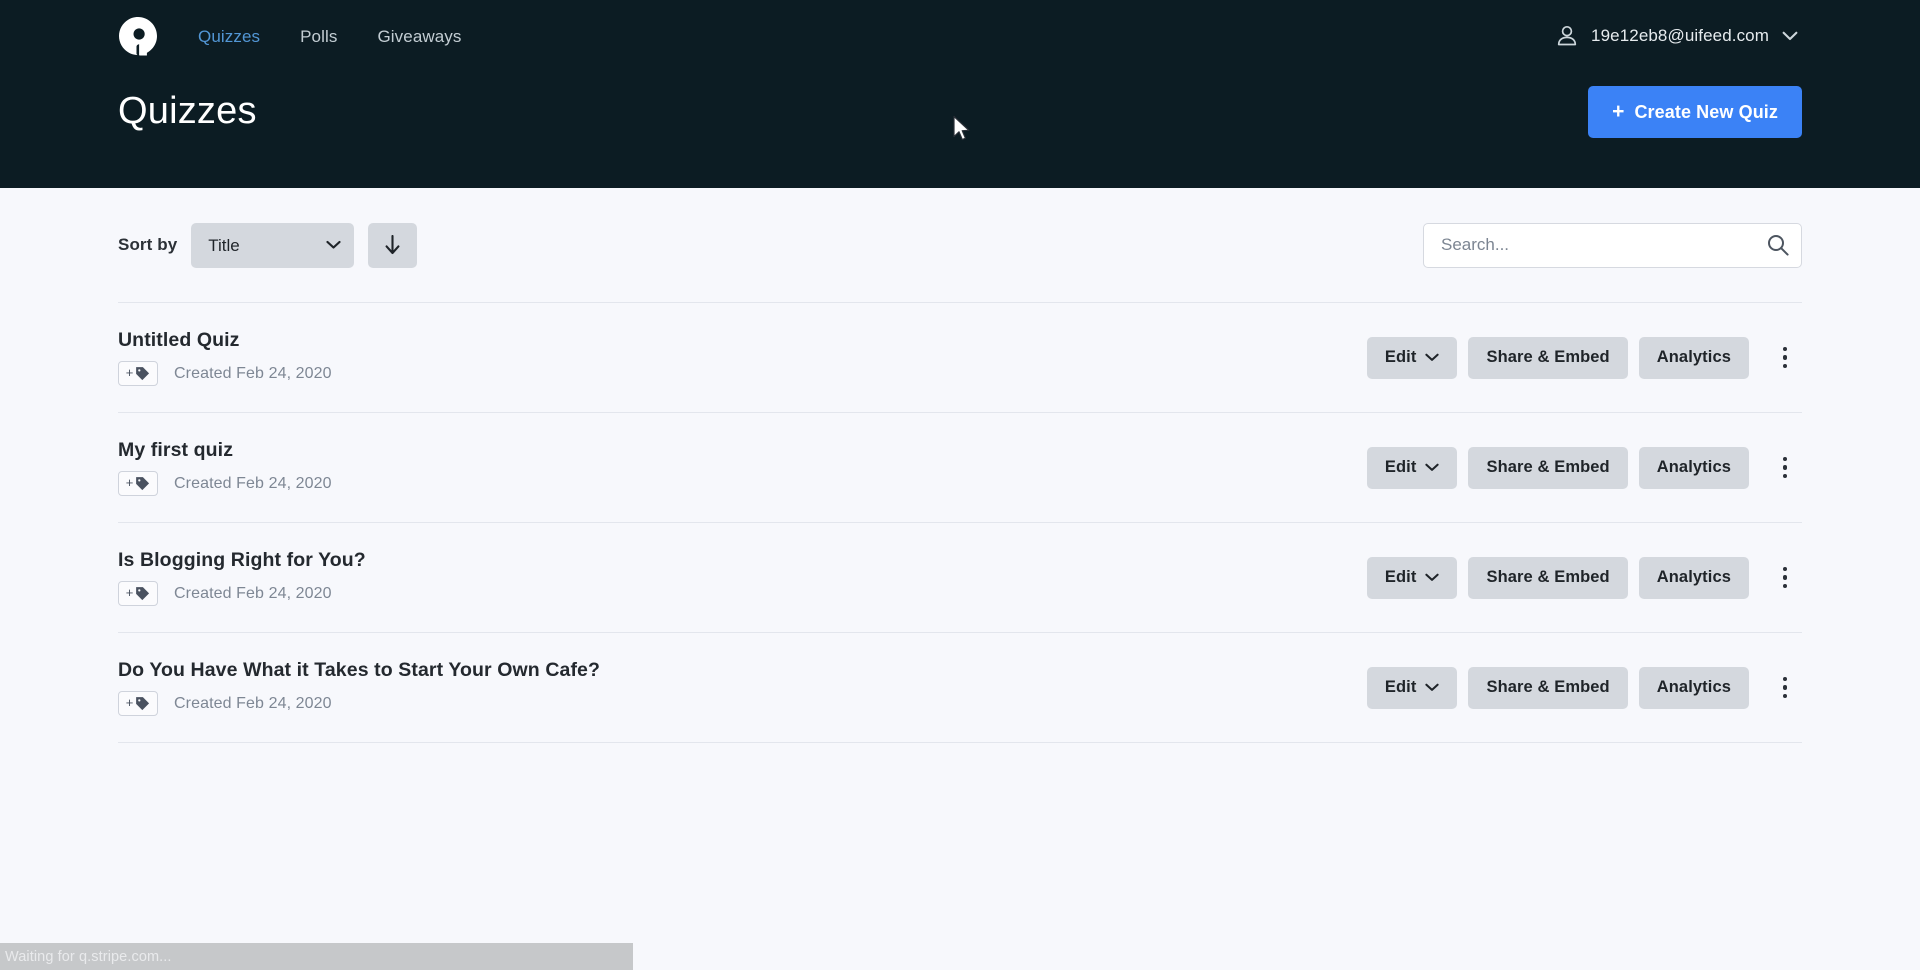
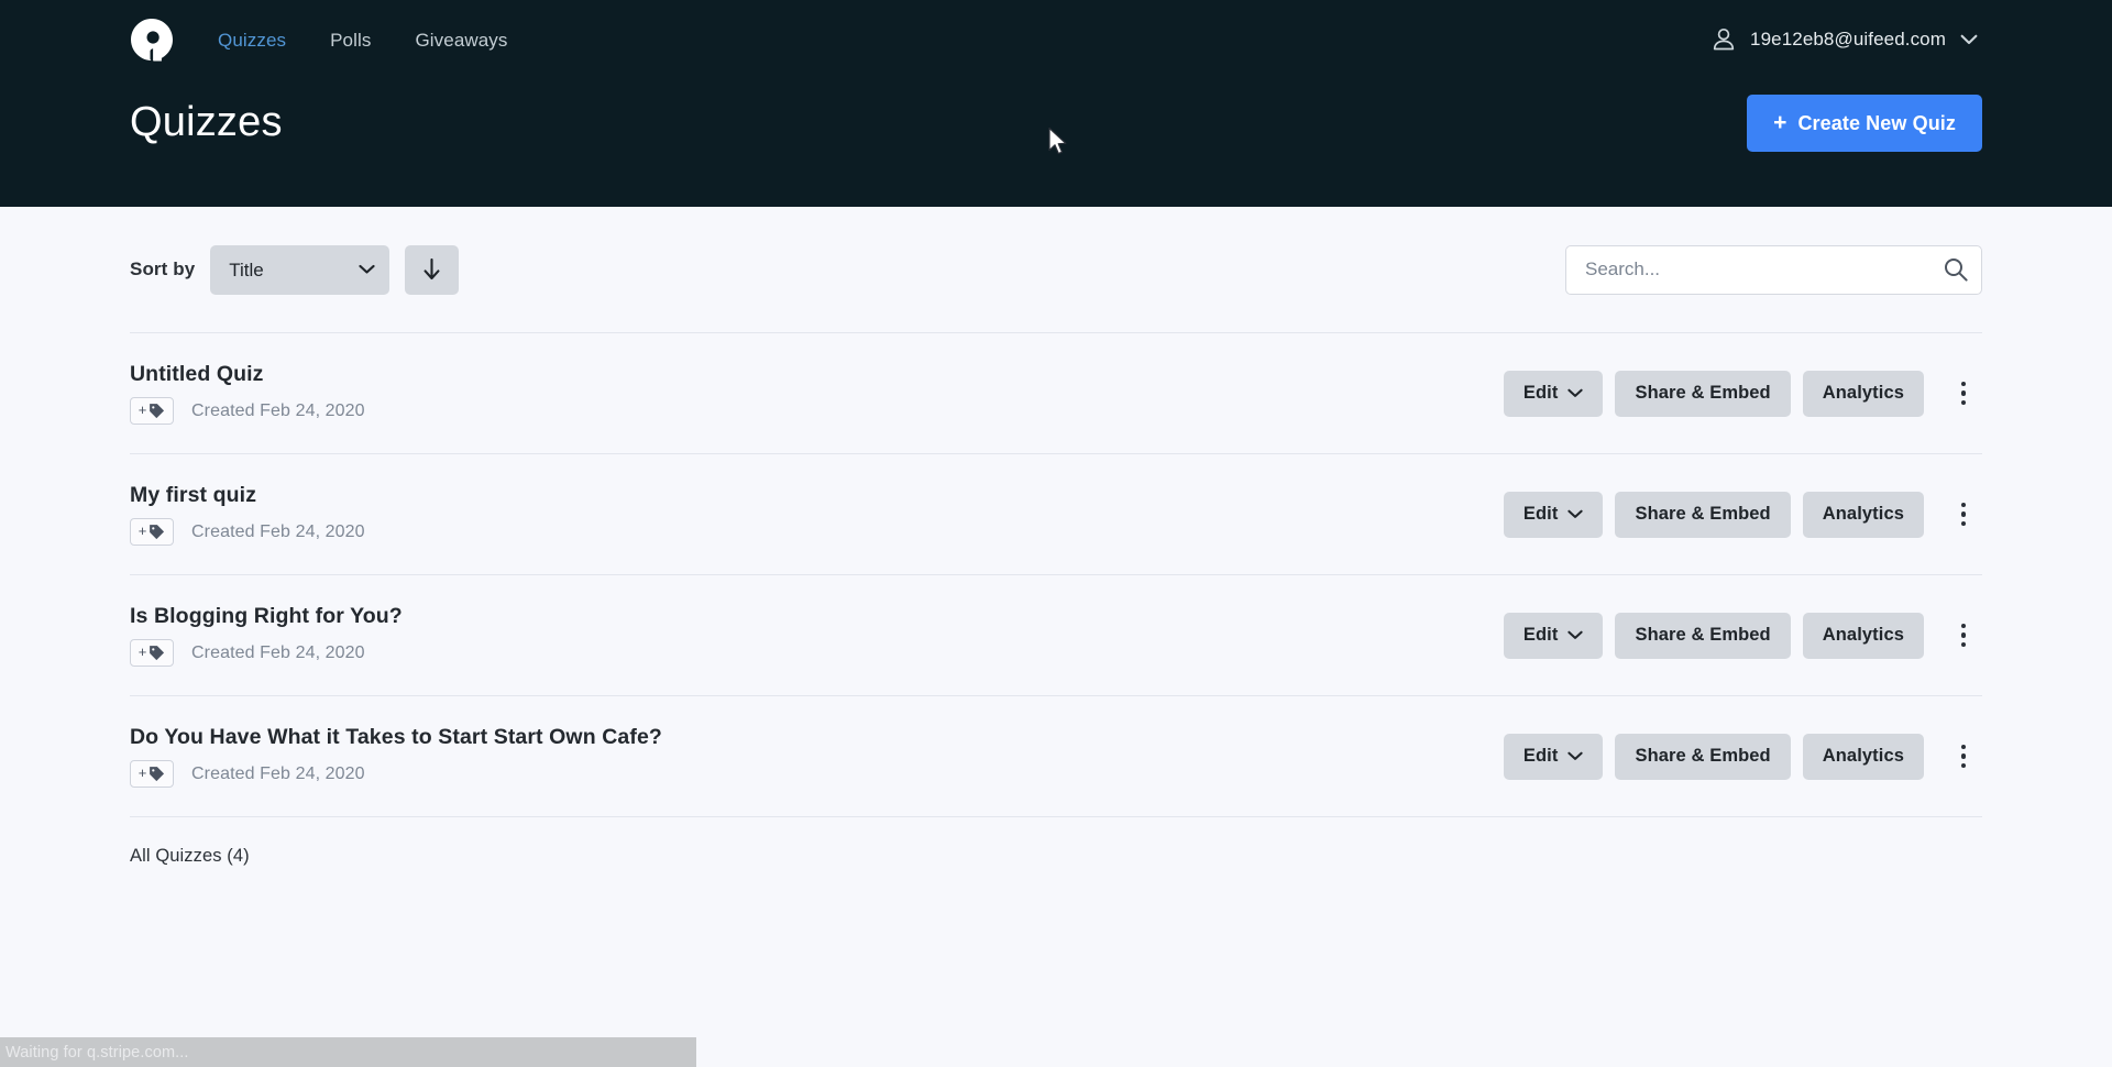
  Quizzes
  Polls
  Giveaways
  19e12eb8@uifeed.com
  Quizzes
  +
  Create New Quiz
  Sort by
  Title
  Search...
  Untitled Quiz
  +
  Created Feb 24, 2020
  Edit
  Share & Embed
  Analytics
  My first quiz
  +
  Created Feb 24, 2020
  Edit
  Share & Embed
  Analytics
  Is Blogging Right for You?
  +
  Created Feb 24, 2020
  Edit
  Share & Embed
  Analytics
- Do You Have What it Takes to Start Your Own Cafe?
+ Do You Have What it Takes to Start Start Own Cafe?
  +
  Created Feb 24, 2020
  Edit
  Share & Embed
  Analytics
+ All Quizzes (4)
  Waiting for q.stripe.com...
